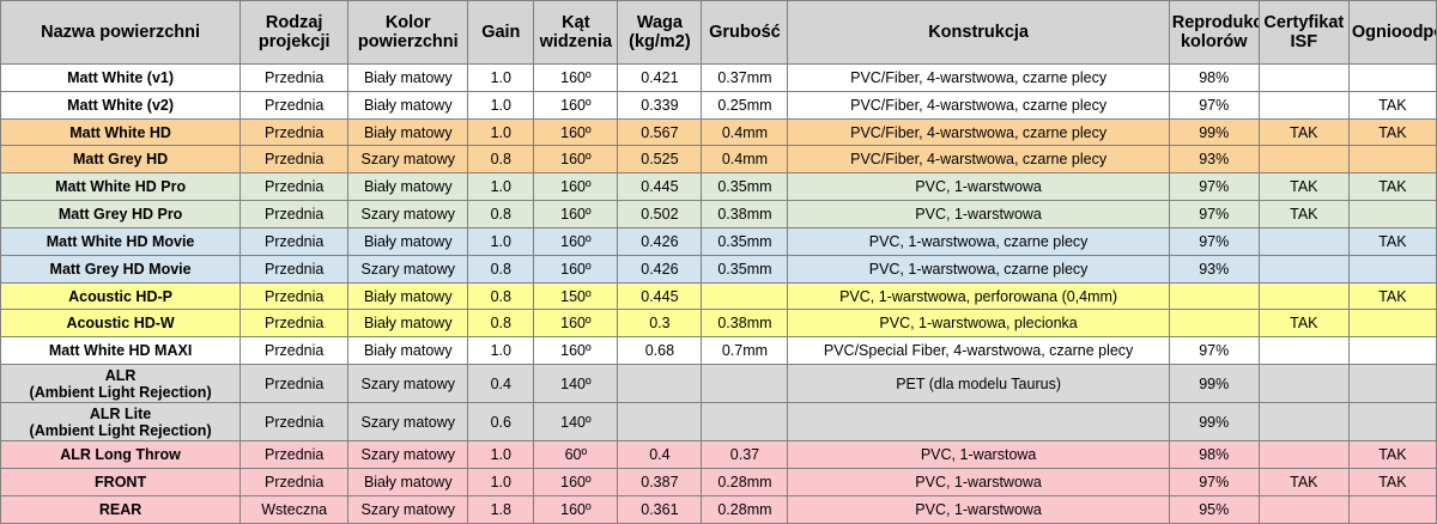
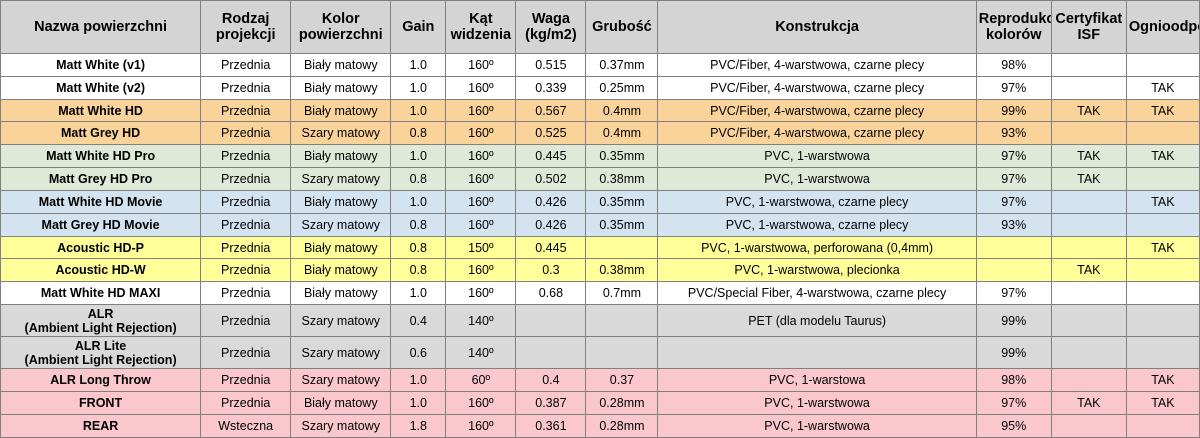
  Nazwa powierzchni	Rodzaj projekcji	Kolor powierzchni	Gain	Kąt widzenia	Waga (kg/m2)	Grubość	Konstrukcja	Reprodukc kolorów	Certyfikat ISF	Ognioodp
- Matt White (v1)	Przednia	Biały matowy	1.0	160º	0.421	0.37mm	PVC/Fiber, 4-warstwowa, czarne plecy	98%
+ Matt White (v1)	Przednia	Biały matowy	1.0	160º	0.515	0.37mm	PVC/Fiber, 4-warstwowa, czarne plecy	98%
  Matt White (v2)	Przednia	Biały matowy	1.0	160º	0.339	0.25mm	PVC/Fiber, 4-warstwowa, czarne plecy	97%		TAK
  Matt White HD	Przednia	Biały matowy	1.0	160º	0.567	0.4mm	PVC/Fiber, 4-warstwowa, czarne plecy	99%	TAK	TAK
  Matt Grey HD	Przednia	Szary matowy	0.8	160º	0.525	0.4mm	PVC/Fiber, 4-warstwowa, czarne plecy	93%
  Matt White HD Pro	Przednia	Biały matowy	1.0	160º	0.445	0.35mm	PVC, 1-warstwowa	97%	TAK	TAK
  Matt Grey HD Pro	Przednia	Szary matowy	0.8	160º	0.502	0.38mm	PVC, 1-warstwowa	97%	TAK
  Matt White HD Movie	Przednia	Biały matowy	1.0	160º	0.426	0.35mm	PVC, 1-warstwowa, czarne plecy	97%		TAK
  Matt Grey HD Movie	Przednia	Szary matowy	0.8	160º	0.426	0.35mm	PVC, 1-warstwowa, czarne plecy	93%
  Acoustic HD-P	Przednia	Biały matowy	0.8	150º	0.445		PVC, 1-warstwowa, perforowana (0,4mm)			TAK
  Acoustic HD-W	Przednia	Biały matowy	0.8	160º	0.3	0.38mm	PVC, 1-warstwowa, plecionka		TAK
  Matt White HD MAXI	Przednia	Biały matowy	1.0	160º	0.68	0.7mm	PVC/Special Fiber, 4-warstwowa, czarne plecy	97%
  ALR(Ambient Light Rejection)	Przednia	Szary matowy	0.4	140º			PET (dla modelu Taurus)	99%
  ALR Lite(Ambient Light Rejection)	Przednia	Szary matowy	0.6	140º				99%
  ALR Long Throw	Przednia	Szary matowy	1.0	60º	0.4	0.37	PVC, 1-warstowa	98%		TAK
  FRONT	Przednia	Biały matowy	1.0	160º	0.387	0.28mm	PVC, 1-warstwowa	97%	TAK	TAK
  REAR	Wsteczna	Szary matowy	1.8	160º	0.361	0.28mm	PVC, 1-warstwowa	95%
